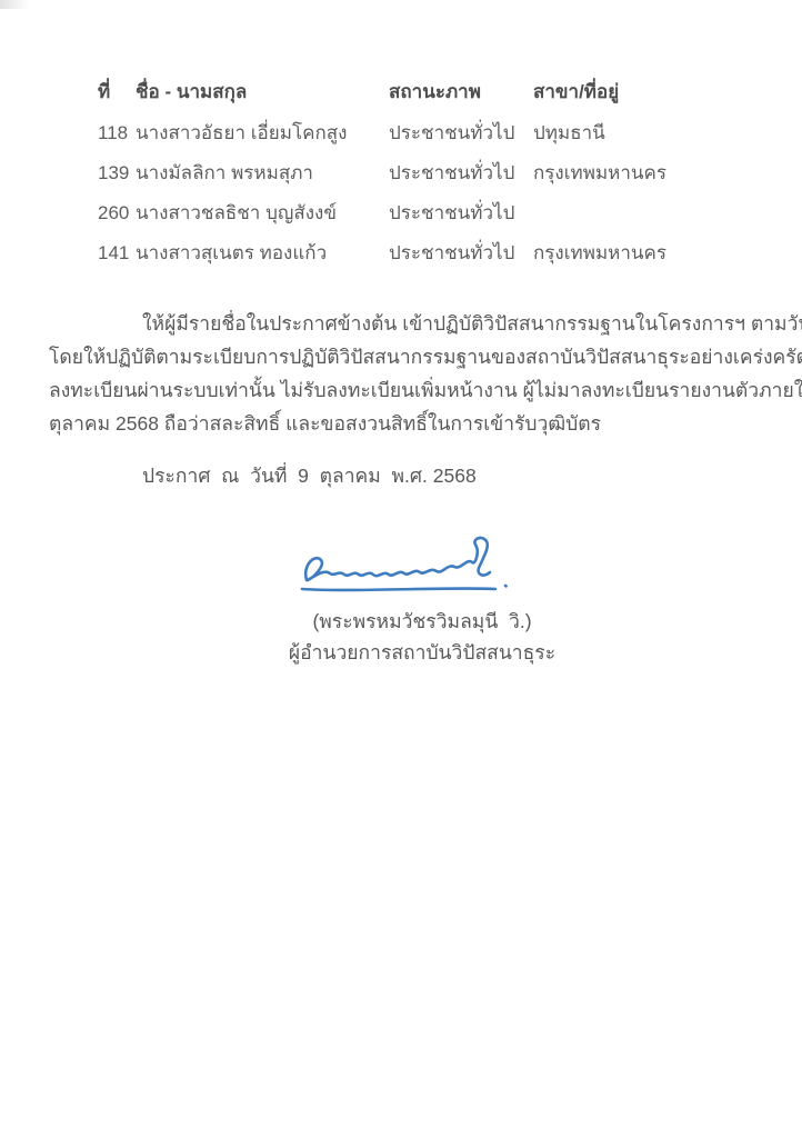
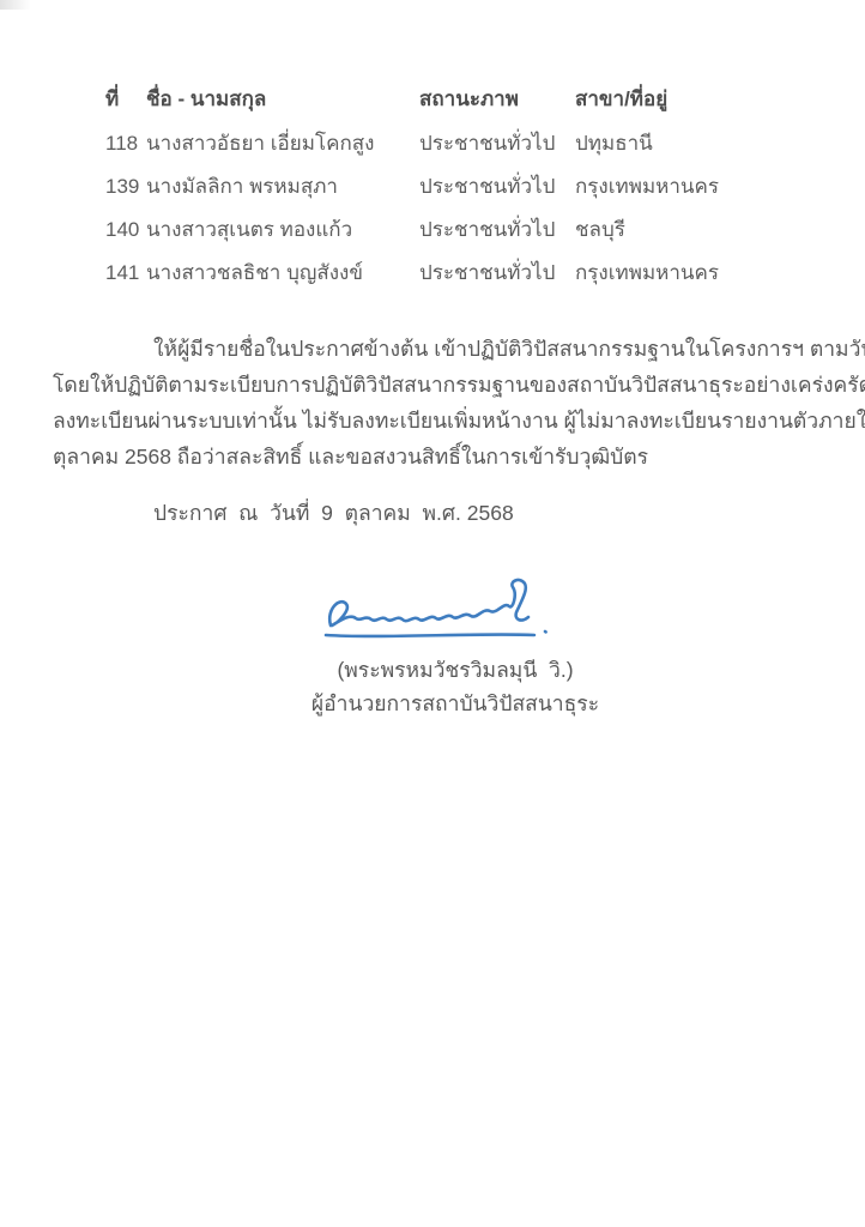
  ที่
  ชื่อ - นามสกุล
  สถานะภาพ
  สาขา/ที่อยู่
  118
  นางสาวอัธยา เอี่ยมโคกสูง
  ประชาชนทั่วไป
  ปทุมธานี
  139
  นางมัลลิกา พรหมสุภา
  ประชาชนทั่วไป
  กรุงเทพมหานคร
- 260
+ 140
- นางสาวชลธิชา บุญสังงข์
+ นางสาวสุเนตร ทองแก้ว
  ประชาชนทั่วไป
+ ชลบุรี
  141
- นางสาวสุเนตร ทองแก้ว
+ นางสาวชลธิชา บุญสังงข์
  ประชาชนทั่วไป
  กรุงเทพมหานคร
  ให้ผู้มีรายชื่อในประกาศข้างต้น เข้าปฏิบัติวิปัสสนากรรมฐานในโครงการฯ ตามวั
  โดยให้ปฏิบัติตามระเบียบการปฏิบัติวิปัสสนากรรมฐานของสถาบันวิปัสสนาธุระอย่างเคร่งครั
  ลงทะเบียนผ่านระบบเท่านั้น ไม่รับลงทะเบียนเพิ่มหน้างาน ผู้ไม่มาลงทะเบียนรายงานตัวภายใ
  ตุลาคม 2568 ถือว่าสละสิทธิ์ และขอสงวนสิทธิ์ในการเข้ารับวุฒิบัตร
  ประกาศ ณ วันที่ 9 ตุลาคม พ.ศ. 2568
  (พระพรหมวัชรวิมลมุนี วิ.)
  ผู้อำนวยการสถาบันวิปัสสนาธุระ
